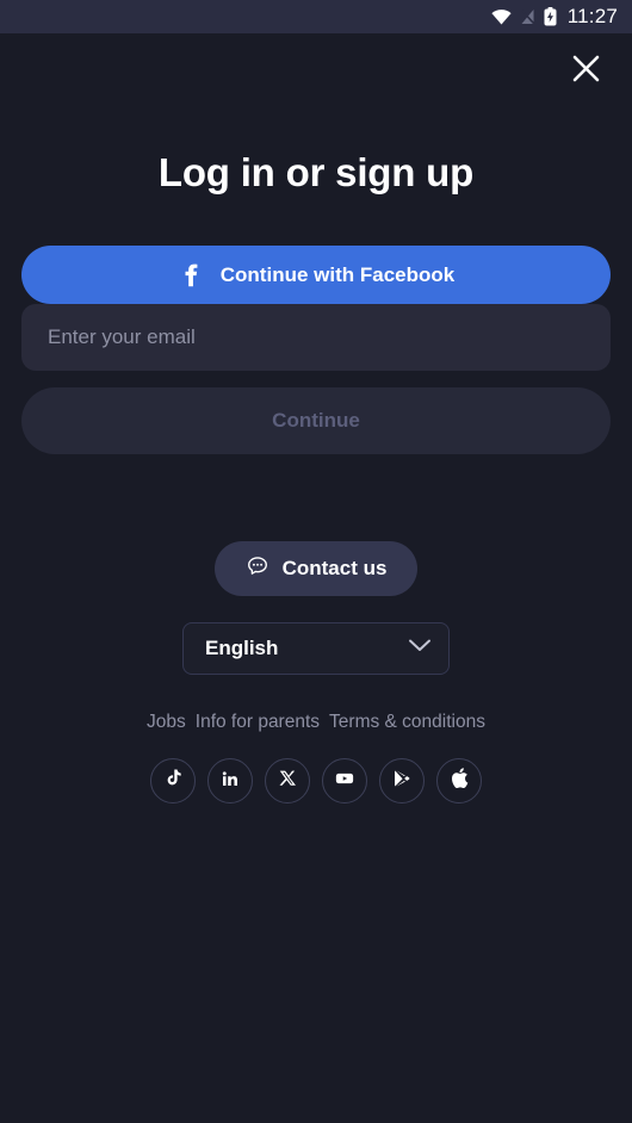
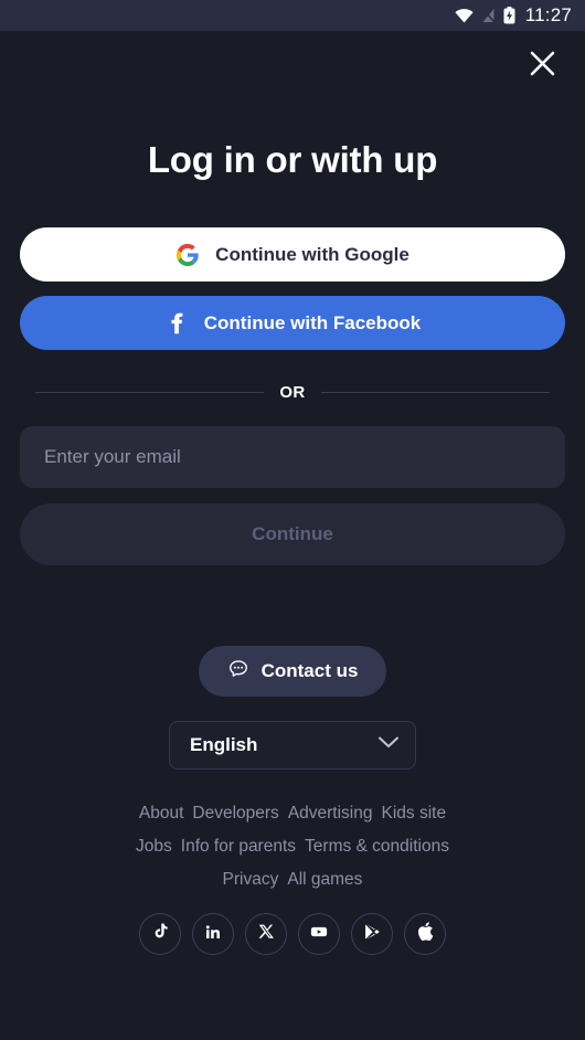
  11:27
- Log in or sign up
+ Log in or with up
+ Continue with Google
  Continue with Facebook
+ OR
  Enter your email Continue
  Contact us
  English
+ About Developers Advertising Kids site
  Jobs Info for parents Terms & conditions
+ Privacy All games
